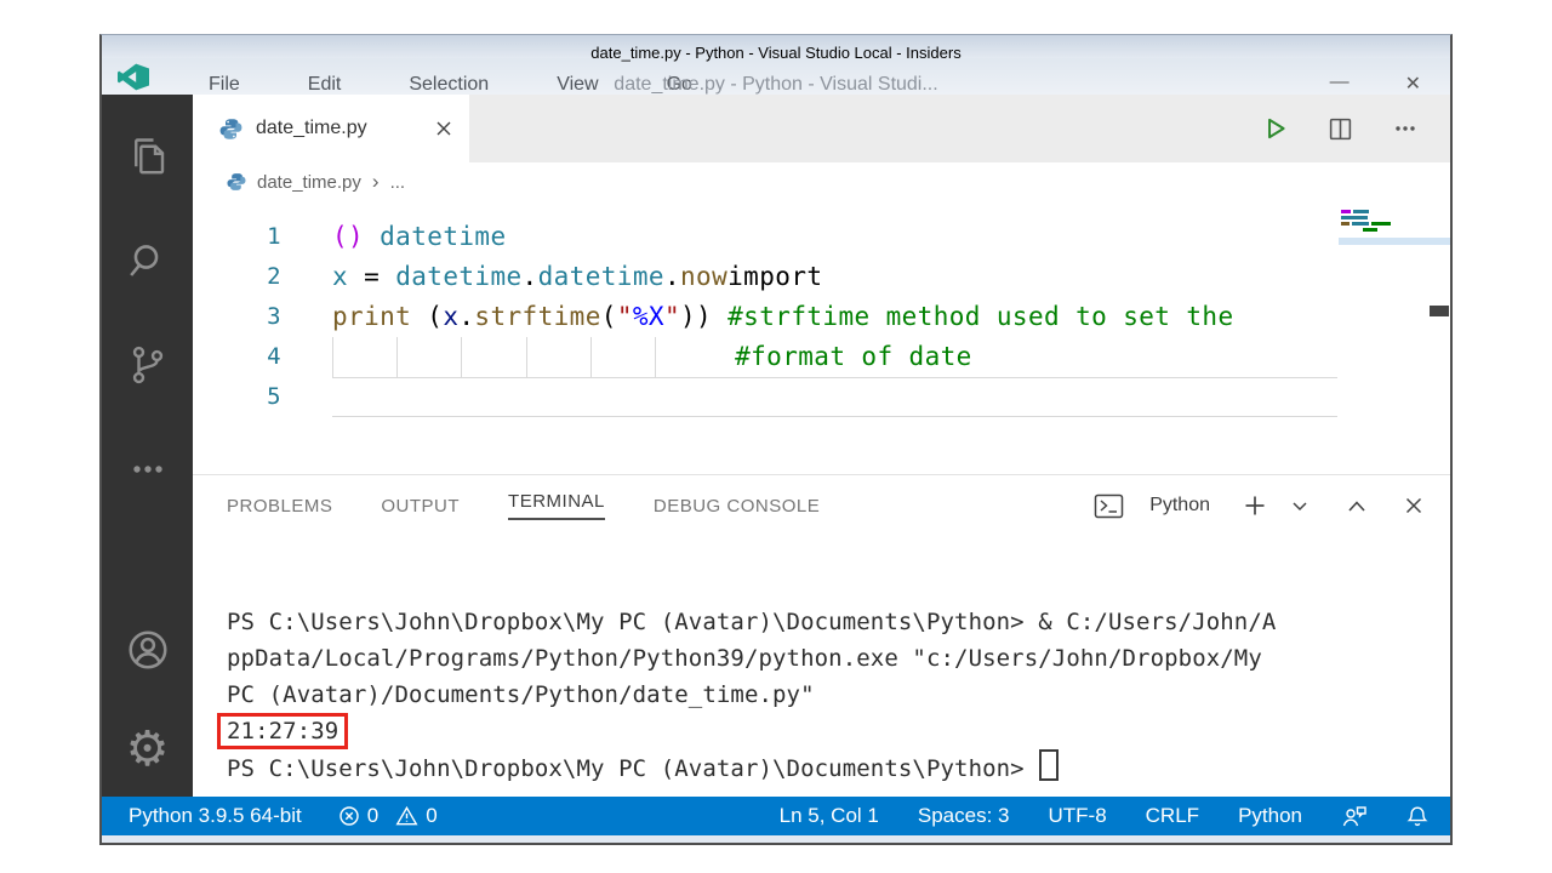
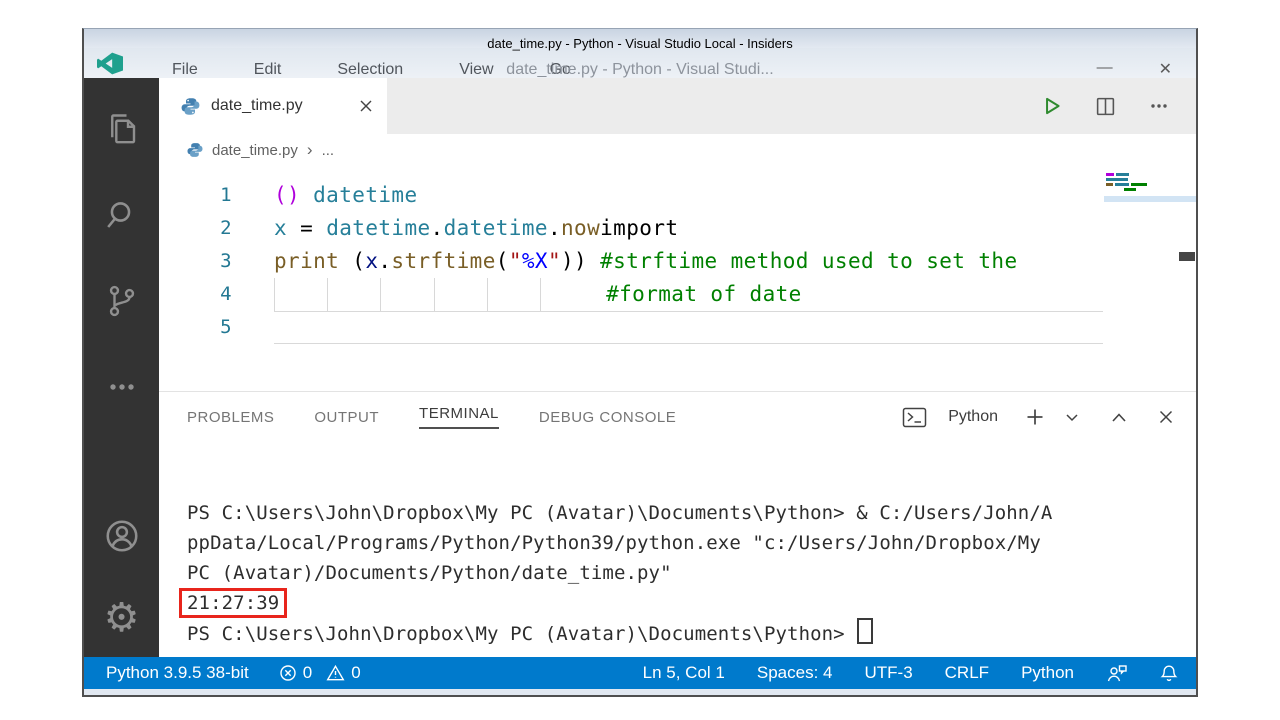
  date_time.py - Python - Visual Studio Local - Insiders
  File
  Edit
  Selection
  View
  Go
  date_time.py - Python - Visual Studi...
  —
  ✕
  ⚙
  date_time.py
  date_time.py
  ›
  ...
  1
  () datetime
  2
  x = datetime.datetime.nowimport
  3
  print (x.strftime("%X")) #strftime method used to set the
  4
  #format of date
  5
  PROBLEMS
  OUTPUT
  TERMINAL
  DEBUG CONSOLE
  Python
  PS C:\Users\John\Dropbox\My PC (Avatar)\Documents\Python> & C:/Users/John/A
  ppData/Local/Programs/Python/Python39/python.exe "c:/Users/John/Dropbox/My
  PC (Avatar)/Documents/Python/date_time.py"
  21:27:39
  PS C:\Users\John\Dropbox\My PC (Avatar)\Documents\Python>
- Python 3.9.5 64-bit
+ Python 3.9.5 38-bit
  0
  0
  Ln 5, Col 1
- Spaces: 3
+ Spaces: 4
- UTF-8
+ UTF-3
  CRLF
  Python
